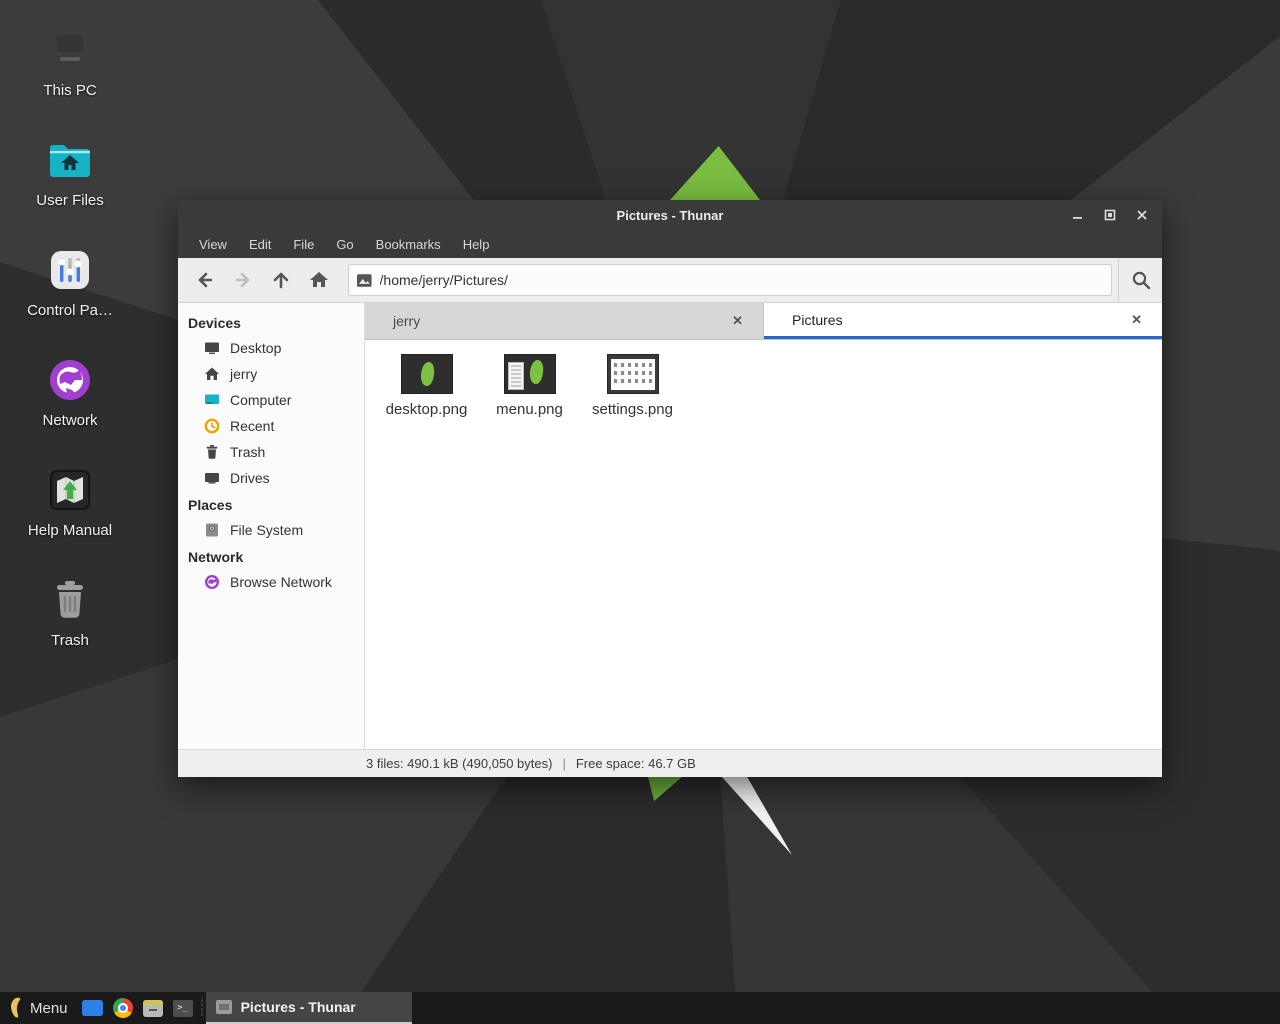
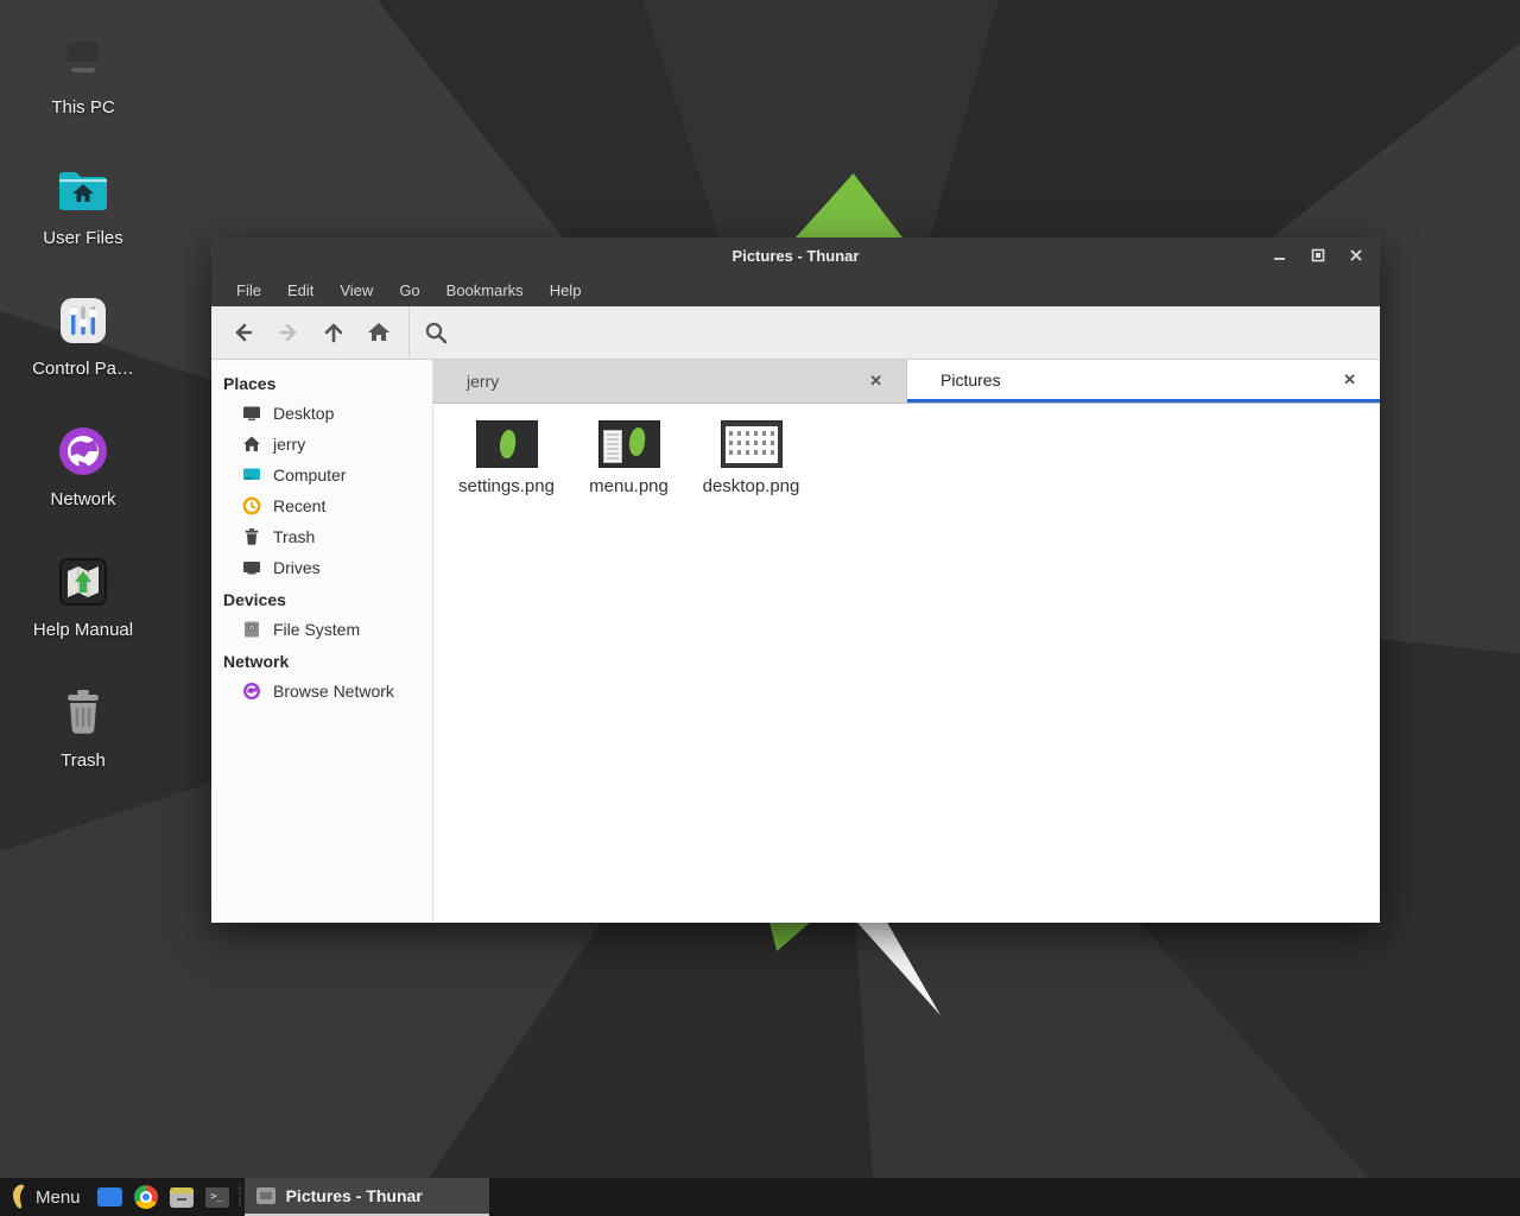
  This PC
  User Files
  Control Pa…
  Network
  Help Manual
  Trash
  Pictures - Thunar
- View
+ File
  Edit
- File
+ View
  Go
  Bookmarks
  Help
- /home/jerry/Pictures/
- Devices
+ Places
  Desktop
  jerry
  Computer
  Recent
  Trash
  Drives
- Places
+ Devices
  File System
  Network
  Browse Network
  jerry
  ✕
  Pictures
  ✕
- desktop.png
+ settings.png
  menu.png
- settings.png
+ desktop.png
- 3 files: 490.1 kB (490,050 bytes)
- |
- Free space: 46.7 GB
  Menu
  >_
  ⁞
  ⁞
  Pictures - Thunar
